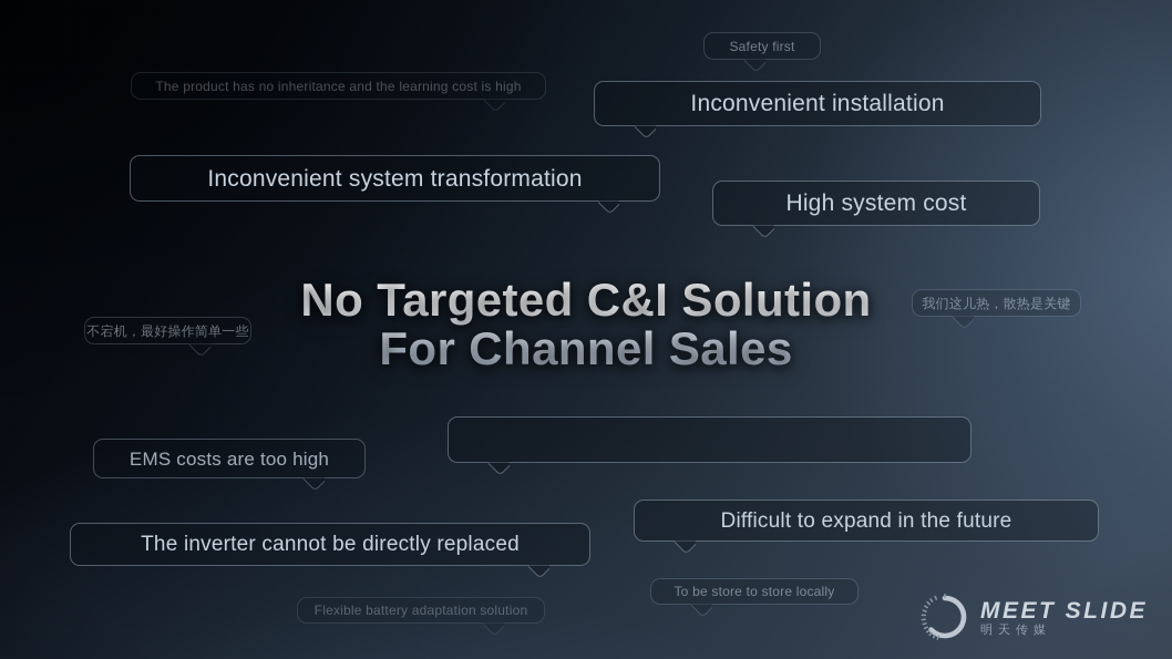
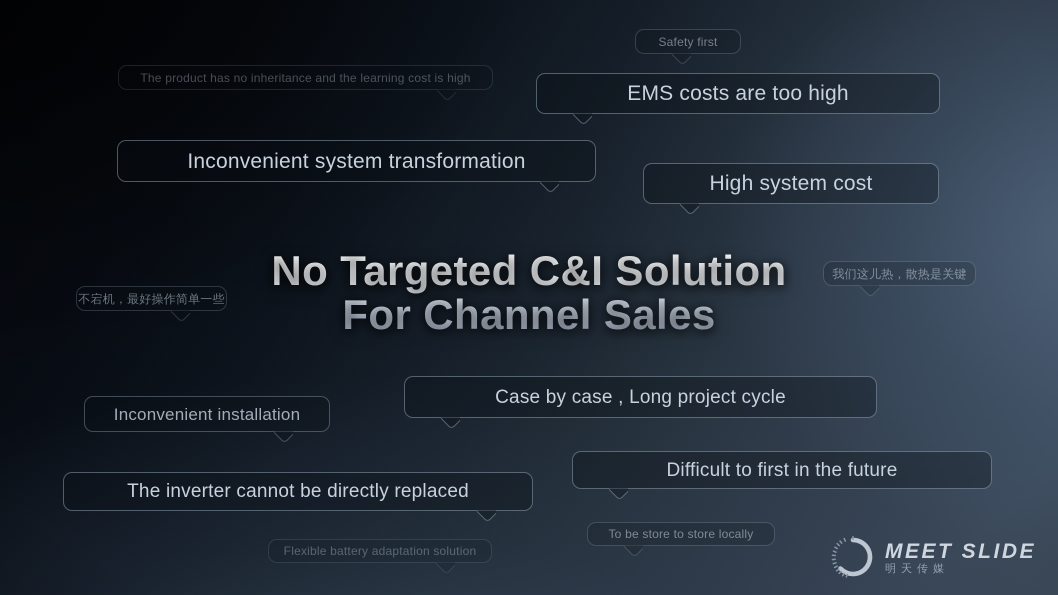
  Safety first
  The product has no inheritance and the learning cost is high
- Inconvenient installation
+ EMS costs are too high
  Inconvenient system transformation
  High system cost
+ Case by case , Long project cycle
- EMS costs are too high
+ Inconvenient installation
- Difficult to expand in the future
+ Difficult to first in the future
  The inverter cannot be directly replaced
  Flexible battery adaptation solution
  To be store to store locally
  No Targeted C&I Solution
  For Channel Sales
  MEET SLIDE
  明天传媒
